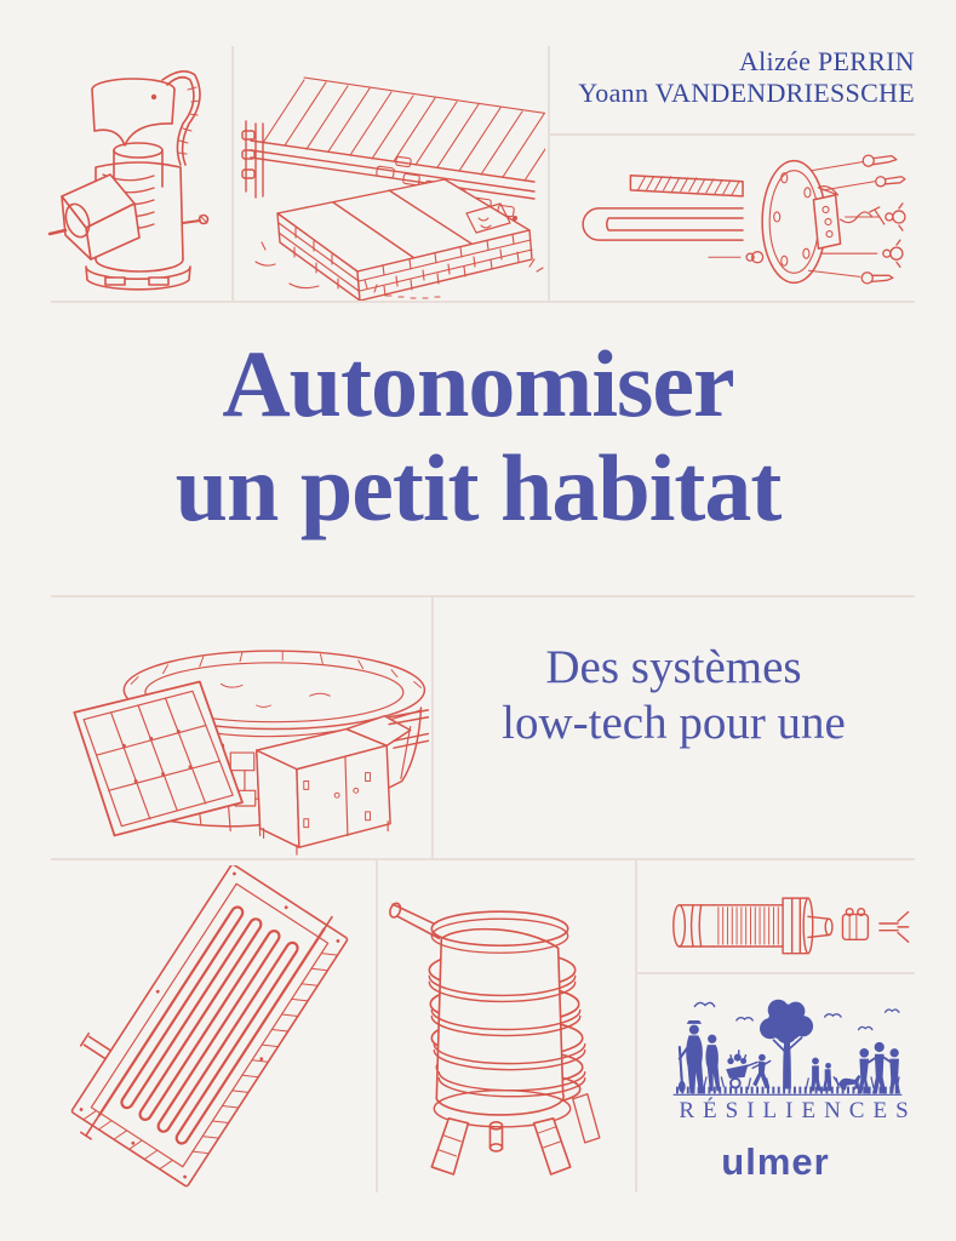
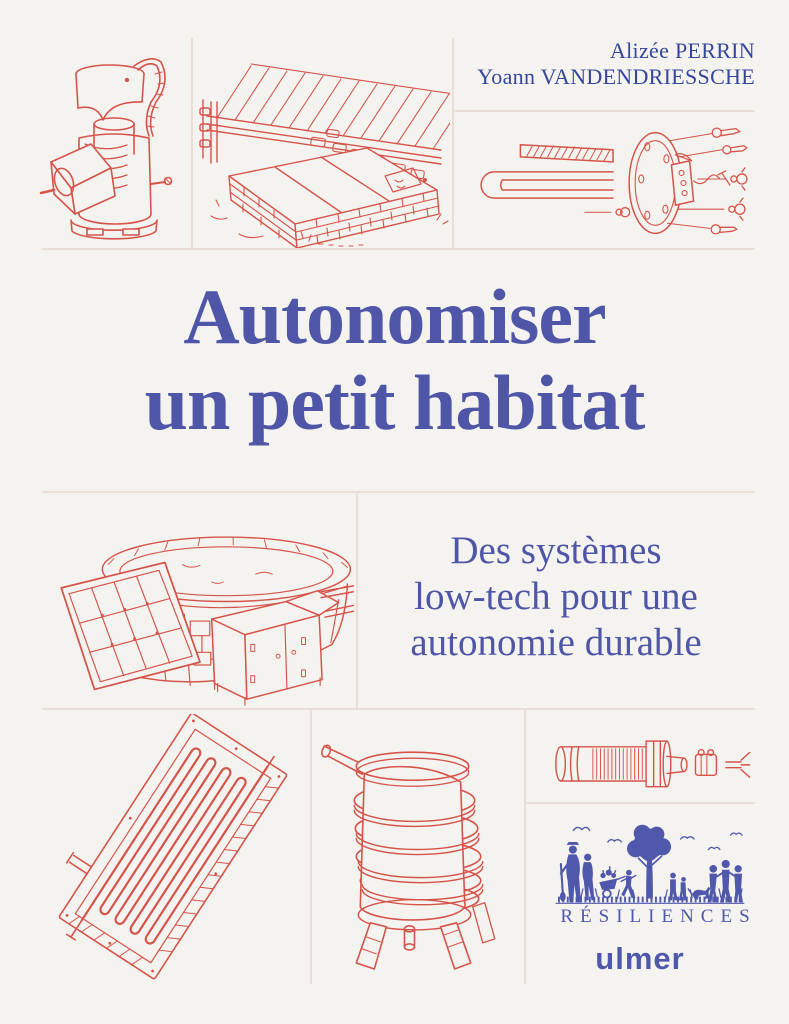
  Alizée PERRIN
  Yoann VANDENDRIESSCHE
  Autonomiser
  un petit habitat
  Des systèmes
  low-tech pour une
+ autonomie durable
  RÉSILIENCES
  ulmer
